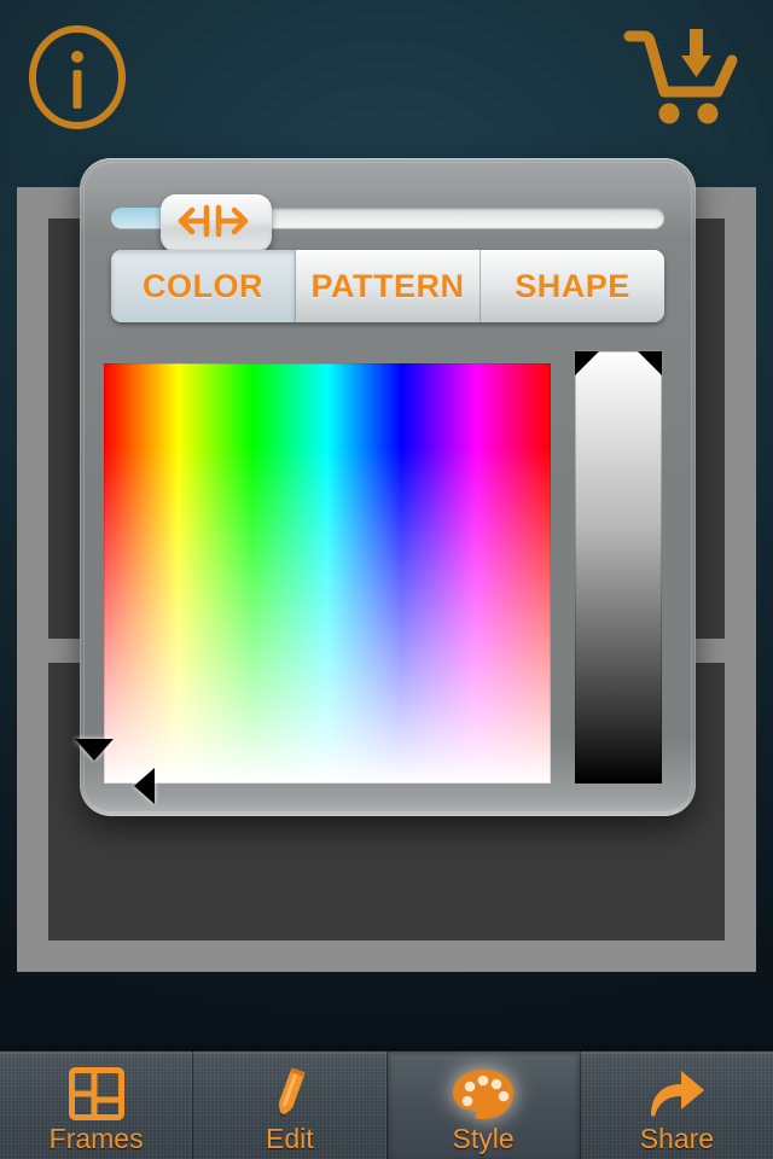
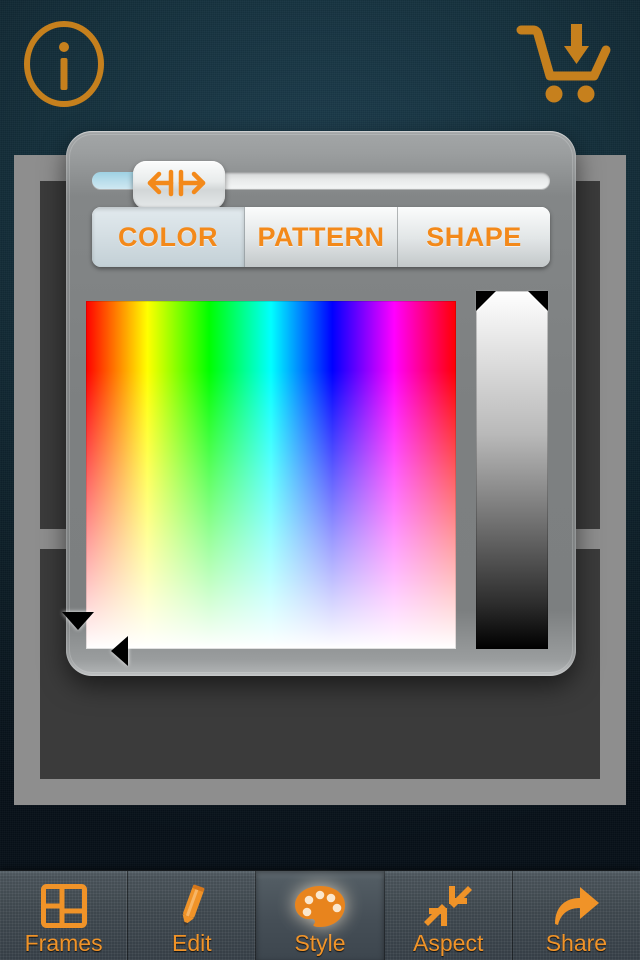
  COLOR
  PATTERN
  SHAPE
  Frames
  Edit
  Style
+ Aspect
  Share
